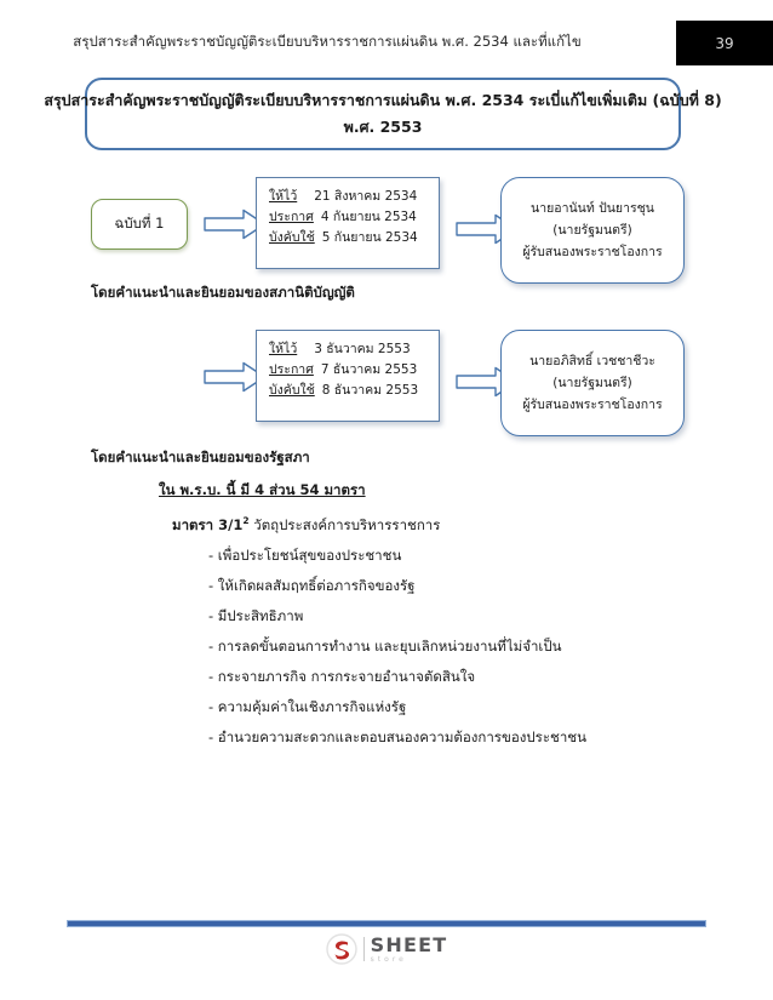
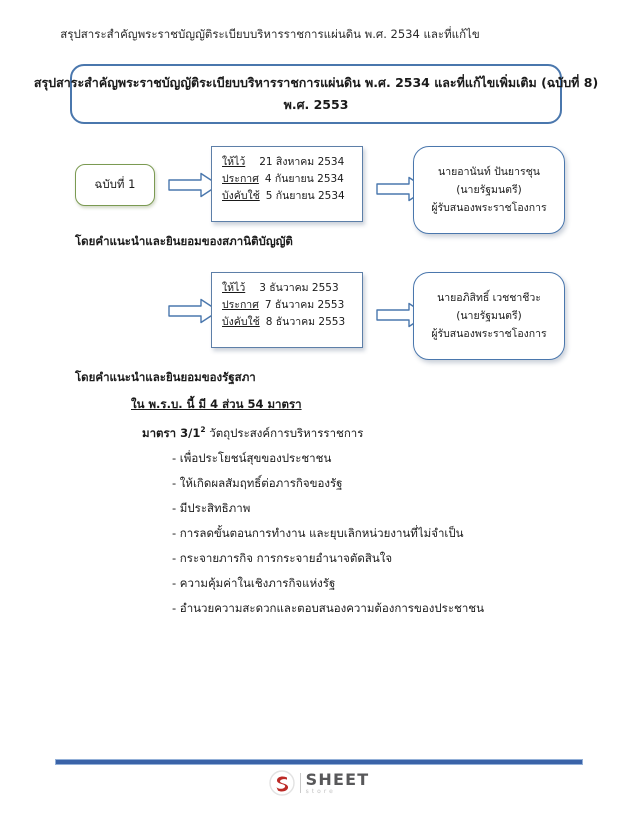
  สรุปสาระสำคัญพระราชบัญญัติระเบียบบริหารราชการแผ่นดิน พ.ศ. 2534 และที่แก้ไข
- 39
- สรุปสาระสำคัญพระราชบัญญัติระเบียบบริหารราชการแผ่นดิน พ.ศ. 2534 ระเบี่แก้ไขเพิ่มเติม (ฉบับที่ 8)
+ สรุปสาระสำคัญพระราชบัญญัติระเบียบบริหารราชการแผ่นดิน พ.ศ. 2534 และที่แก้ไขเพิ่มเติม (ฉบับที่ 8)
  พ.ศ. 2553
  ฉบับที่ 1
  ให้ไว้ 21 สิงหาคม 2534
  ประกาศ 4 กันยายน 2534
  บังคับใช้ 5 กันยายน 2534
  นายอานันท์ ปันยารชุน
  (นายรัฐมนตรี)
  ผู้รับสนองพระราชโองการ
  โดยคำแนะนำและยินยอมของสภานิติบัญญัติ
  ให้ไว้ 3 ธันวาคม 2553
  ประกาศ 7 ธันวาคม 2553
  บังคับใช้ 8 ธันวาคม 2553
  นายอภิสิทธิ์ เวชชาชีวะ
  (นายรัฐมนตรี)
  ผู้รับสนองพระราชโองการ
  โดยคำแนะนำและยินยอมของรัฐสภา
  ใน พ.ร.บ. นี้ มี 4 ส่วน 54 มาตรา
  มาตรา 3/12 วัตถุประสงค์การบริหารราชการ
  - เพื่อประโยชน์สุขของประชาชน
  - ให้เกิดผลสัมฤทธิ์ต่อภารกิจของรัฐ
  - มีประสิทธิภาพ
  - การลดขั้นตอนการทำงาน และยุบเลิกหน่วยงานที่ไม่จำเป็น
  - กระจายภารกิจ การกระจายอำนาจตัดสินใจ
  - ความคุ้มค่าในเชิงภารกิจแห่งรัฐ
  - อำนวยความสะดวกและตอบสนองความต้องการของประชาชน
  SHEET
